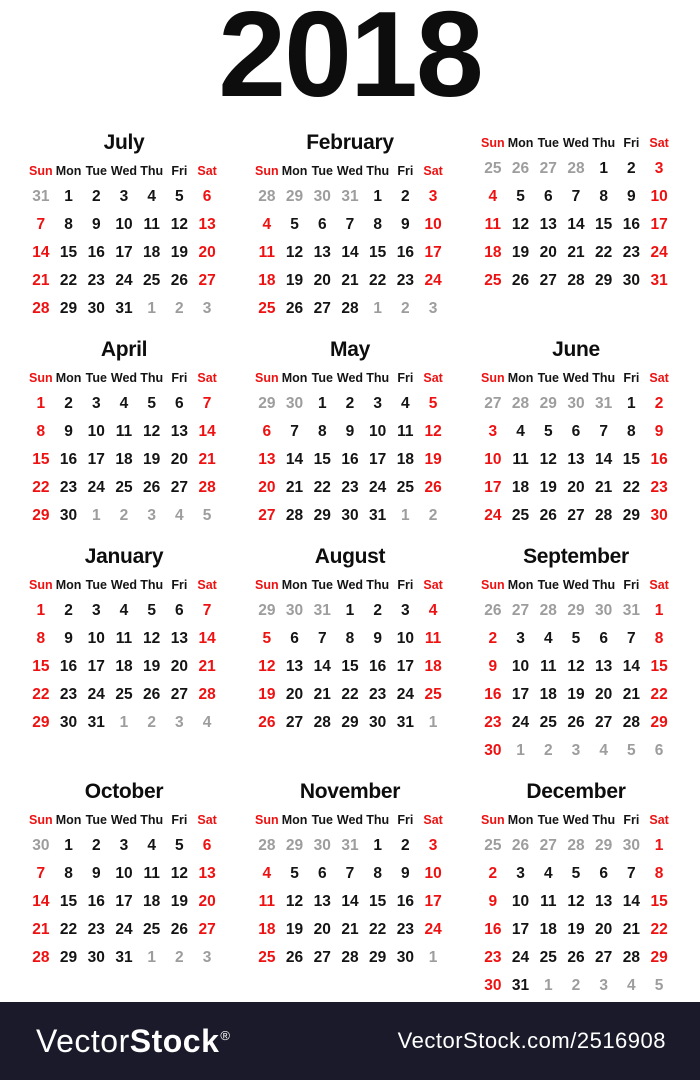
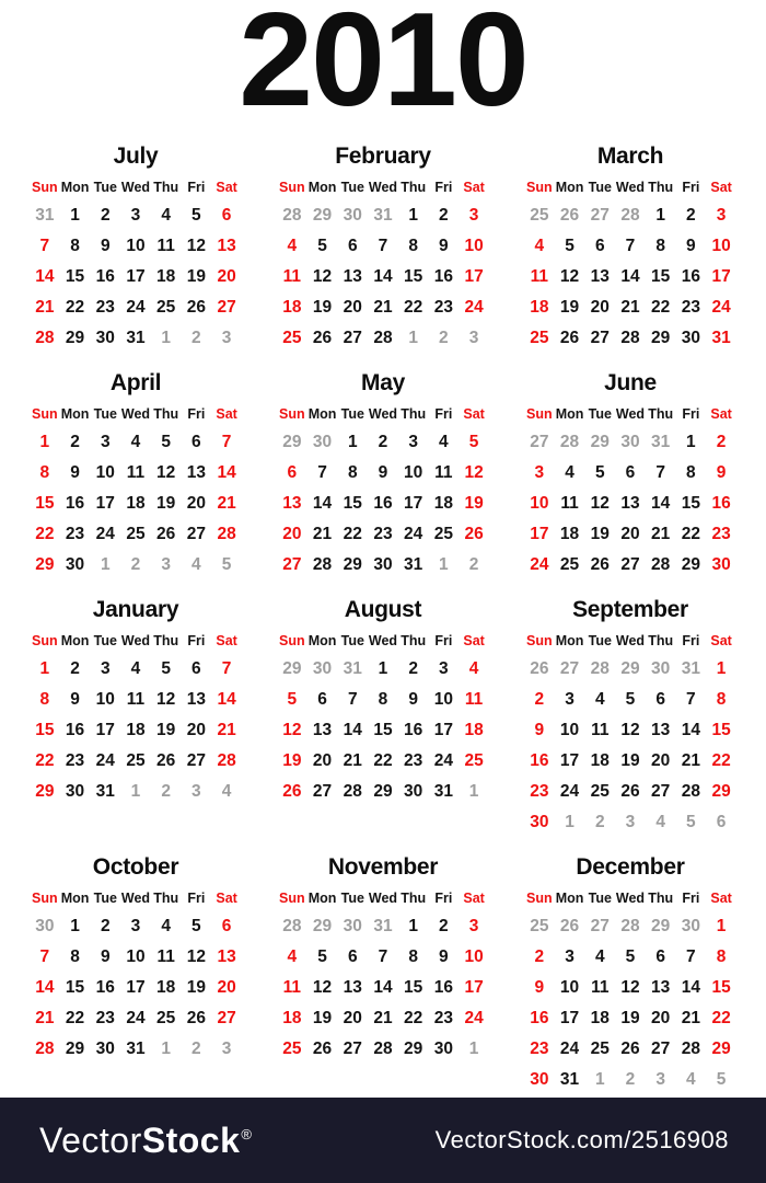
- 2018
+ 2010
  July
  Sun	Mon	Tue	Wed	Thu	Fri	Sat
  31	1	2	3	4	5	6
  7	8	9	10	11	12	13
  14	15	16	17	18	19	20
  21	22	23	24	25	26	27
  28	29	30	31	1	2	3
  February
  Sun	Mon	Tue	Wed	Thu	Fri	Sat
  28	29	30	31	1	2	3
  4	5	6	7	8	9	10
  11	12	13	14	15	16	17
  18	19	20	21	22	23	24
  25	26	27	28	1	2	3
+ March
  Sun	Mon	Tue	Wed	Thu	Fri	Sat
  25	26	27	28	1	2	3
  4	5	6	7	8	9	10
  11	12	13	14	15	16	17
  18	19	20	21	22	23	24
  25	26	27	28	29	30	31
  April
  Sun	Mon	Tue	Wed	Thu	Fri	Sat
  1	2	3	4	5	6	7
  8	9	10	11	12	13	14
  15	16	17	18	19	20	21
  22	23	24	25	26	27	28
  29	30	1	2	3	4	5
  May
  Sun	Mon	Tue	Wed	Thu	Fri	Sat
  29	30	1	2	3	4	5
  6	7	8	9	10	11	12
  13	14	15	16	17	18	19
  20	21	22	23	24	25	26
  27	28	29	30	31	1	2
  June
  Sun	Mon	Tue	Wed	Thu	Fri	Sat
  27	28	29	30	31	1	2
  3	4	5	6	7	8	9
  10	11	12	13	14	15	16
  17	18	19	20	21	22	23
  24	25	26	27	28	29	30
  January
  Sun	Mon	Tue	Wed	Thu	Fri	Sat
  1	2	3	4	5	6	7
  8	9	10	11	12	13	14
  15	16	17	18	19	20	21
  22	23	24	25	26	27	28
  29	30	31	1	2	3	4
  August
  Sun	Mon	Tue	Wed	Thu	Fri	Sat
  29	30	31	1	2	3	4
  5	6	7	8	9	10	11
  12	13	14	15	16	17	18
  19	20	21	22	23	24	25
  26	27	28	29	30	31	1
  September
  Sun	Mon	Tue	Wed	Thu	Fri	Sat
  26	27	28	29	30	31	1
  2	3	4	5	6	7	8
  9	10	11	12	13	14	15
  16	17	18	19	20	21	22
  23	24	25	26	27	28	29
  30	1	2	3	4	5	6
  October
  Sun	Mon	Tue	Wed	Thu	Fri	Sat
  30	1	2	3	4	5	6
  7	8	9	10	11	12	13
  14	15	16	17	18	19	20
  21	22	23	24	25	26	27
  28	29	30	31	1	2	3
  November
  Sun	Mon	Tue	Wed	Thu	Fri	Sat
  28	29	30	31	1	2	3
  4	5	6	7	8	9	10
  11	12	13	14	15	16	17
  18	19	20	21	22	23	24
  25	26	27	28	29	30	1
  December
  Sun	Mon	Tue	Wed	Thu	Fri	Sat
  25	26	27	28	29	30	1
  2	3	4	5	6	7	8
  9	10	11	12	13	14	15
  16	17	18	19	20	21	22
  23	24	25	26	27	28	29
  30	31	1	2	3	4	5
  VectorStock®
  VectorStock.com/2516908
